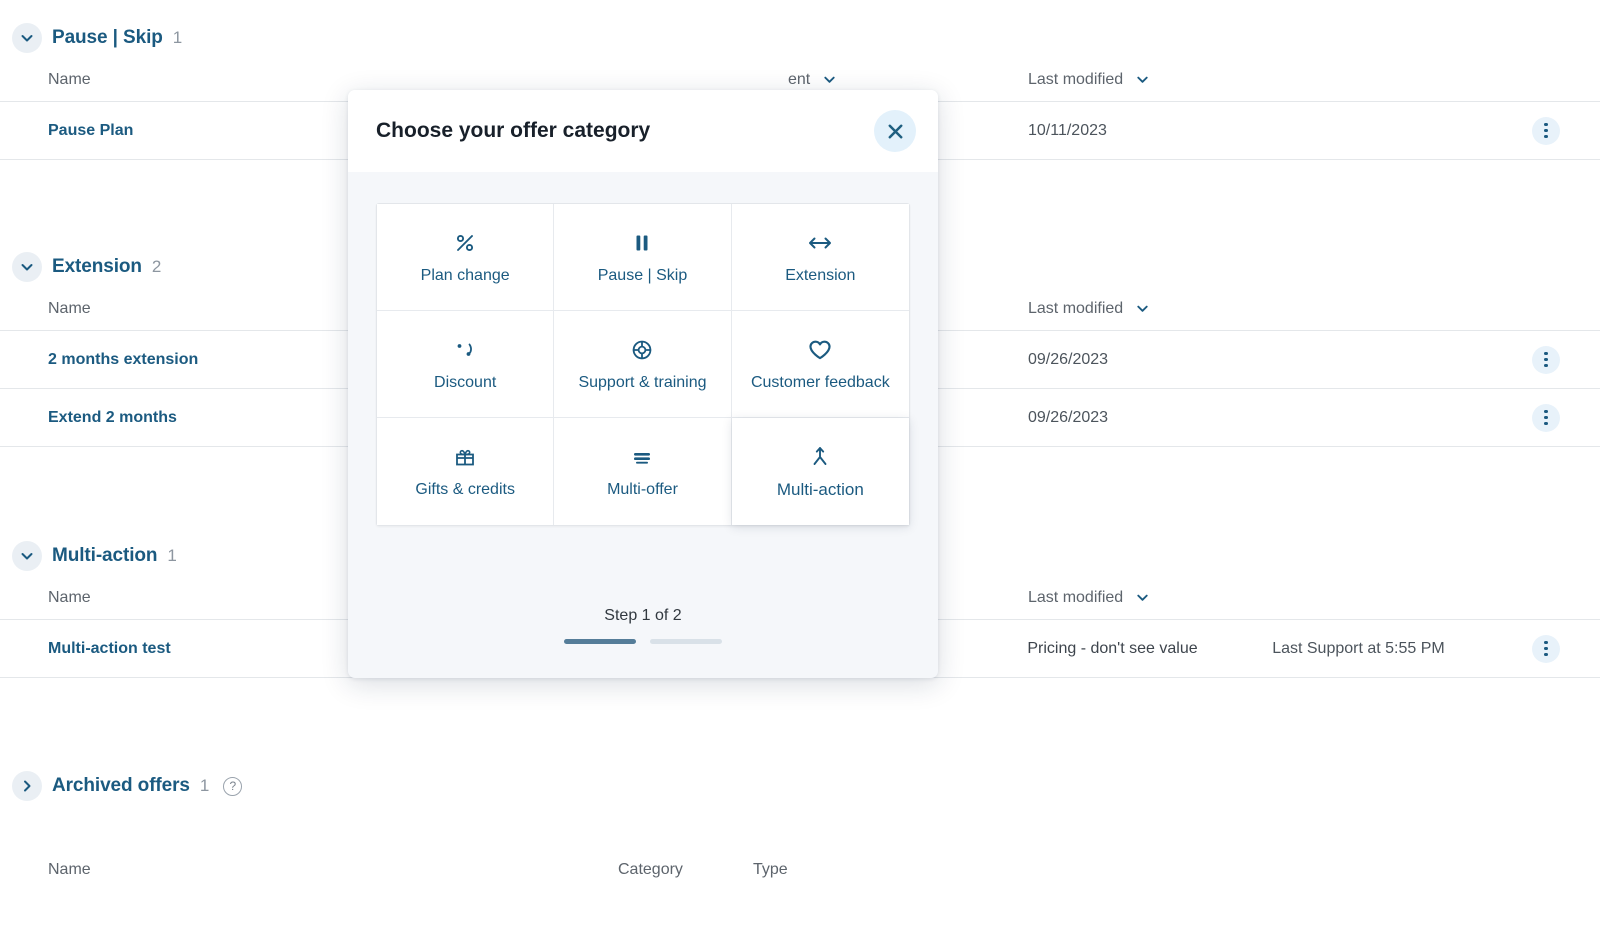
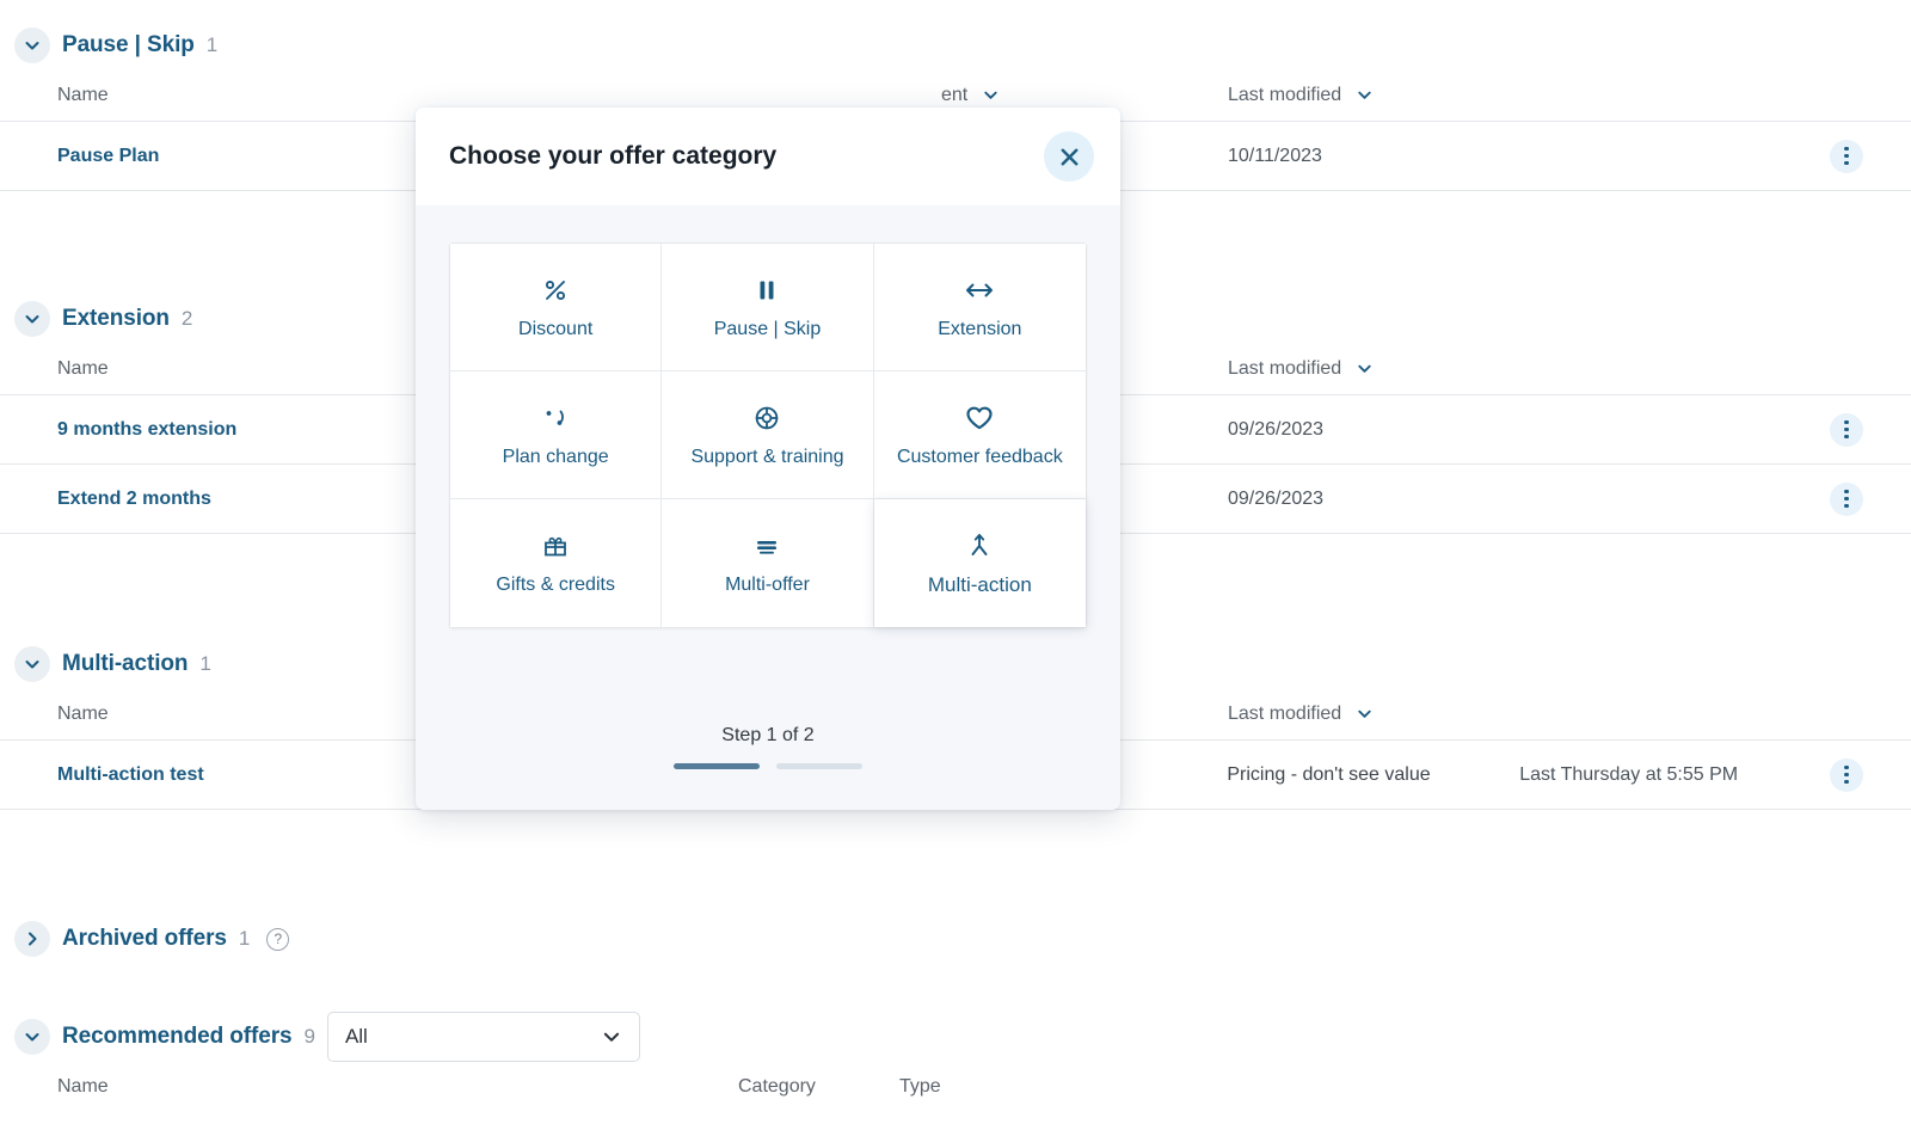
  Pause | Skip
  1
  Name
  ent
  Last modified
  Pause Plan
  10/11/2023
  Extension
  2
  Name
  Last modified
- 2 months extension
+ 9 months extension
  09/26/2023
  Extend 2 months
  09/26/2023
  Multi-action
  1
  Name
  Last modified
  Multi-action test
  Pricing - don't see value
- Last Support at 5:55 PM
+ Last Thursday at 5:55 PM
  Archived offers
  1
  ?
+ Recommended offers
+ 9
+ All
  Name
  Category
  Type
  Choose your offer category
- Plan change
+ Discount
  Pause | Skip
  Extension
- Discount
+ Plan change
  Support & training
  Customer feedback
  Gifts & credits
  Multi-offer
  Multi-action
  Step 1 of 2
